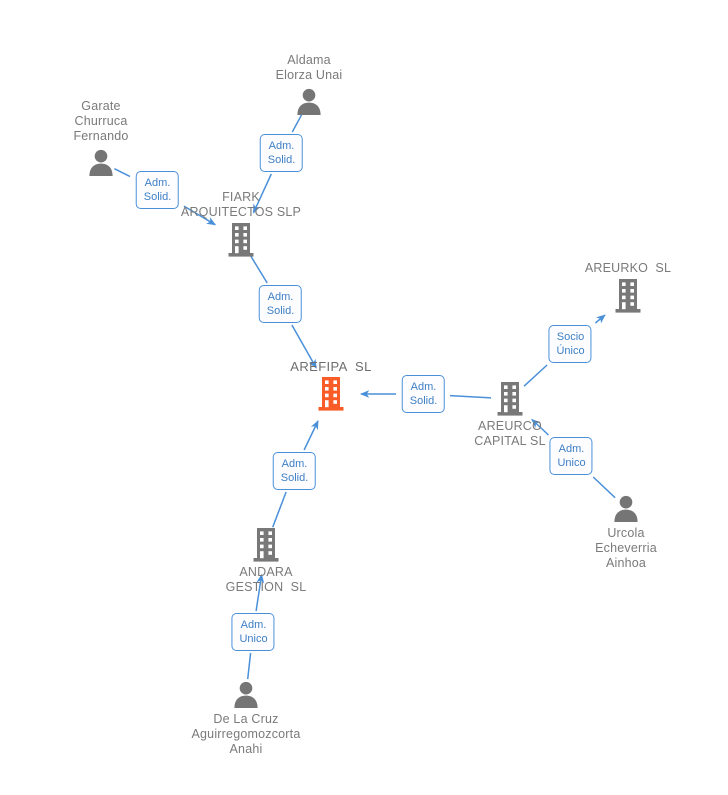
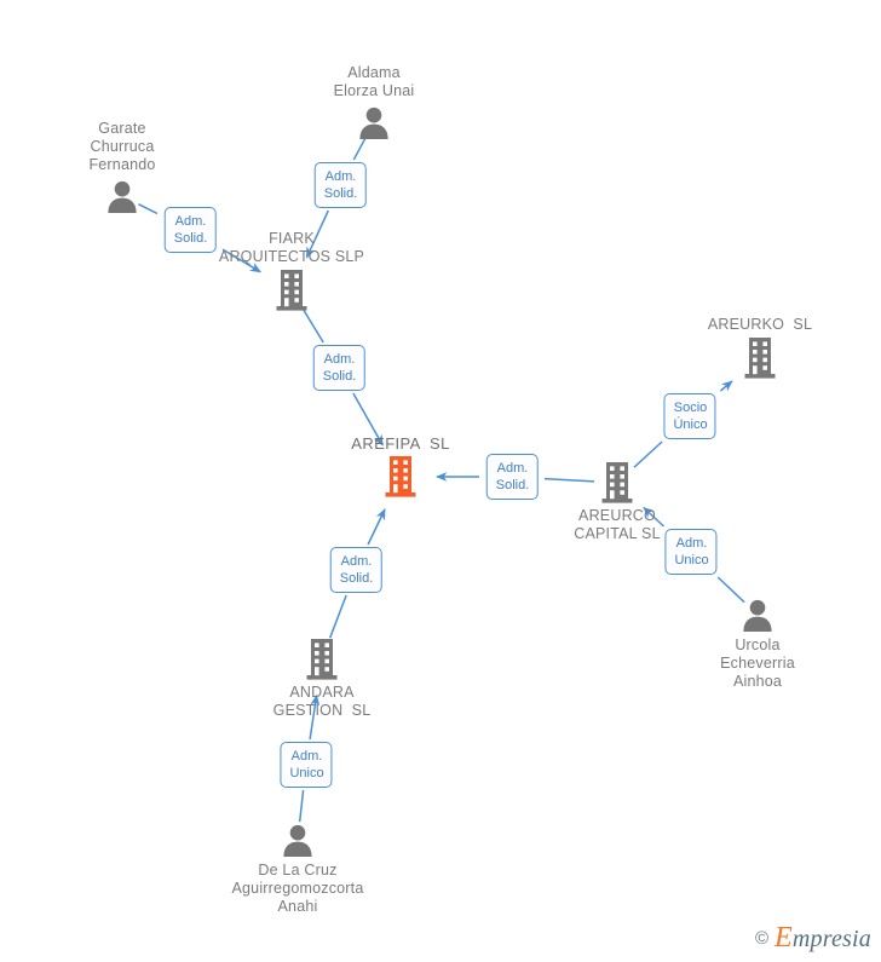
  Garate
  Churruca
  Fernando
  Aldama
  Elorza Unai
  FIARK
  ARQUITECTOS SLP
  AREFIPA SL
  AREURKO SL
  AREURCO
  CAPITAL SL
  Urcola
  Echeverria
  Ainhoa
  ANDARA
  GESTION SL
  De La Cruz
  Aguirregomozcorta
  Anahi
  Adm.
  Solid.
  Adm.
  Solid.
  Adm.
  Solid.
  Adm.
  Solid.
  Socio
  Único
  Adm.
  Unico
  Adm.
  Solid.
  Adm.
  Unico
+ ©
+ Empresia
